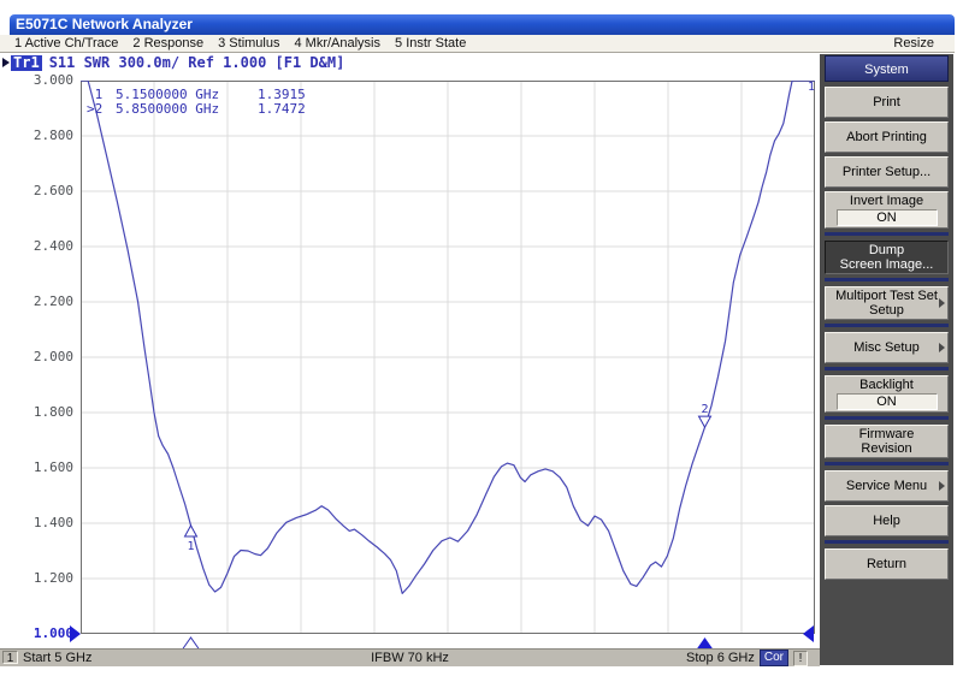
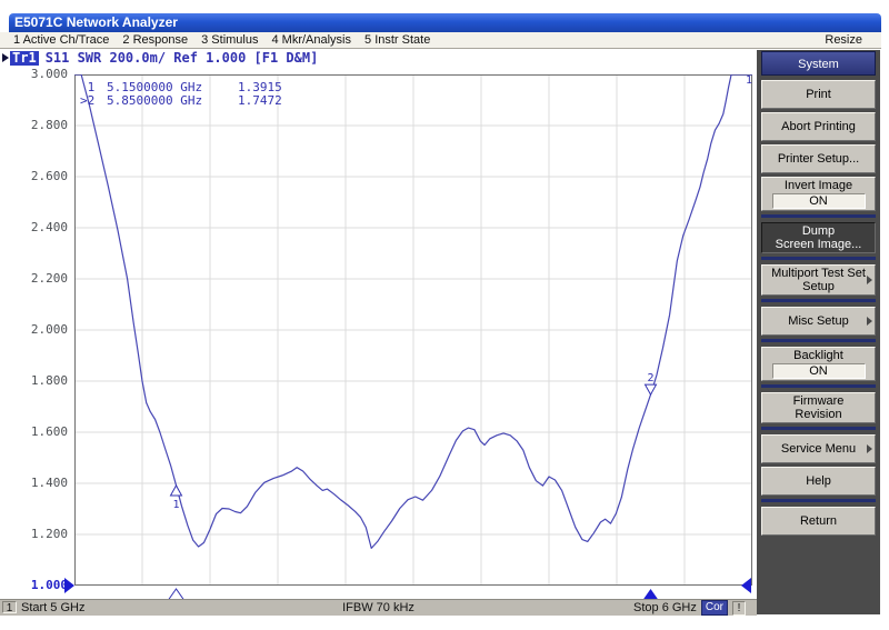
  E5071C Network Analyzer
  1 Active Ch/Trace
  2 Response
  3 Stimulus
  4 Mkr/Analysis
  5 Instr State
  Resize
  Tr1
- S11 SWR 300.0m/ Ref 1.000 [F1 D&M]
+ S11 SWR 200.0m/ Ref 1.000 [F1 D&M]
  3.000
  2.800
  2.600
  2.400
  2.200
  2.000
  1.800
  1.600
  1.400
  1.200
  1.000
  1
  1
  2
  1 5.1500000 GHz 1.3915
  >2 5.8500000 GHz 1.7472
  1
  Start 5 GHz
  IFBW 70 kHz
  Stop 6 GHz
  Cor
  !
  System
  Print
  Abort Printing
  Printer Setup...
  Invert Image
  ON
  Dump
  Screen Image...
  Multiport Test Set
  Setup
  Misc Setup
  Backlight
  ON
  Firmware
  Revision
  Service Menu
  Help
  Return
